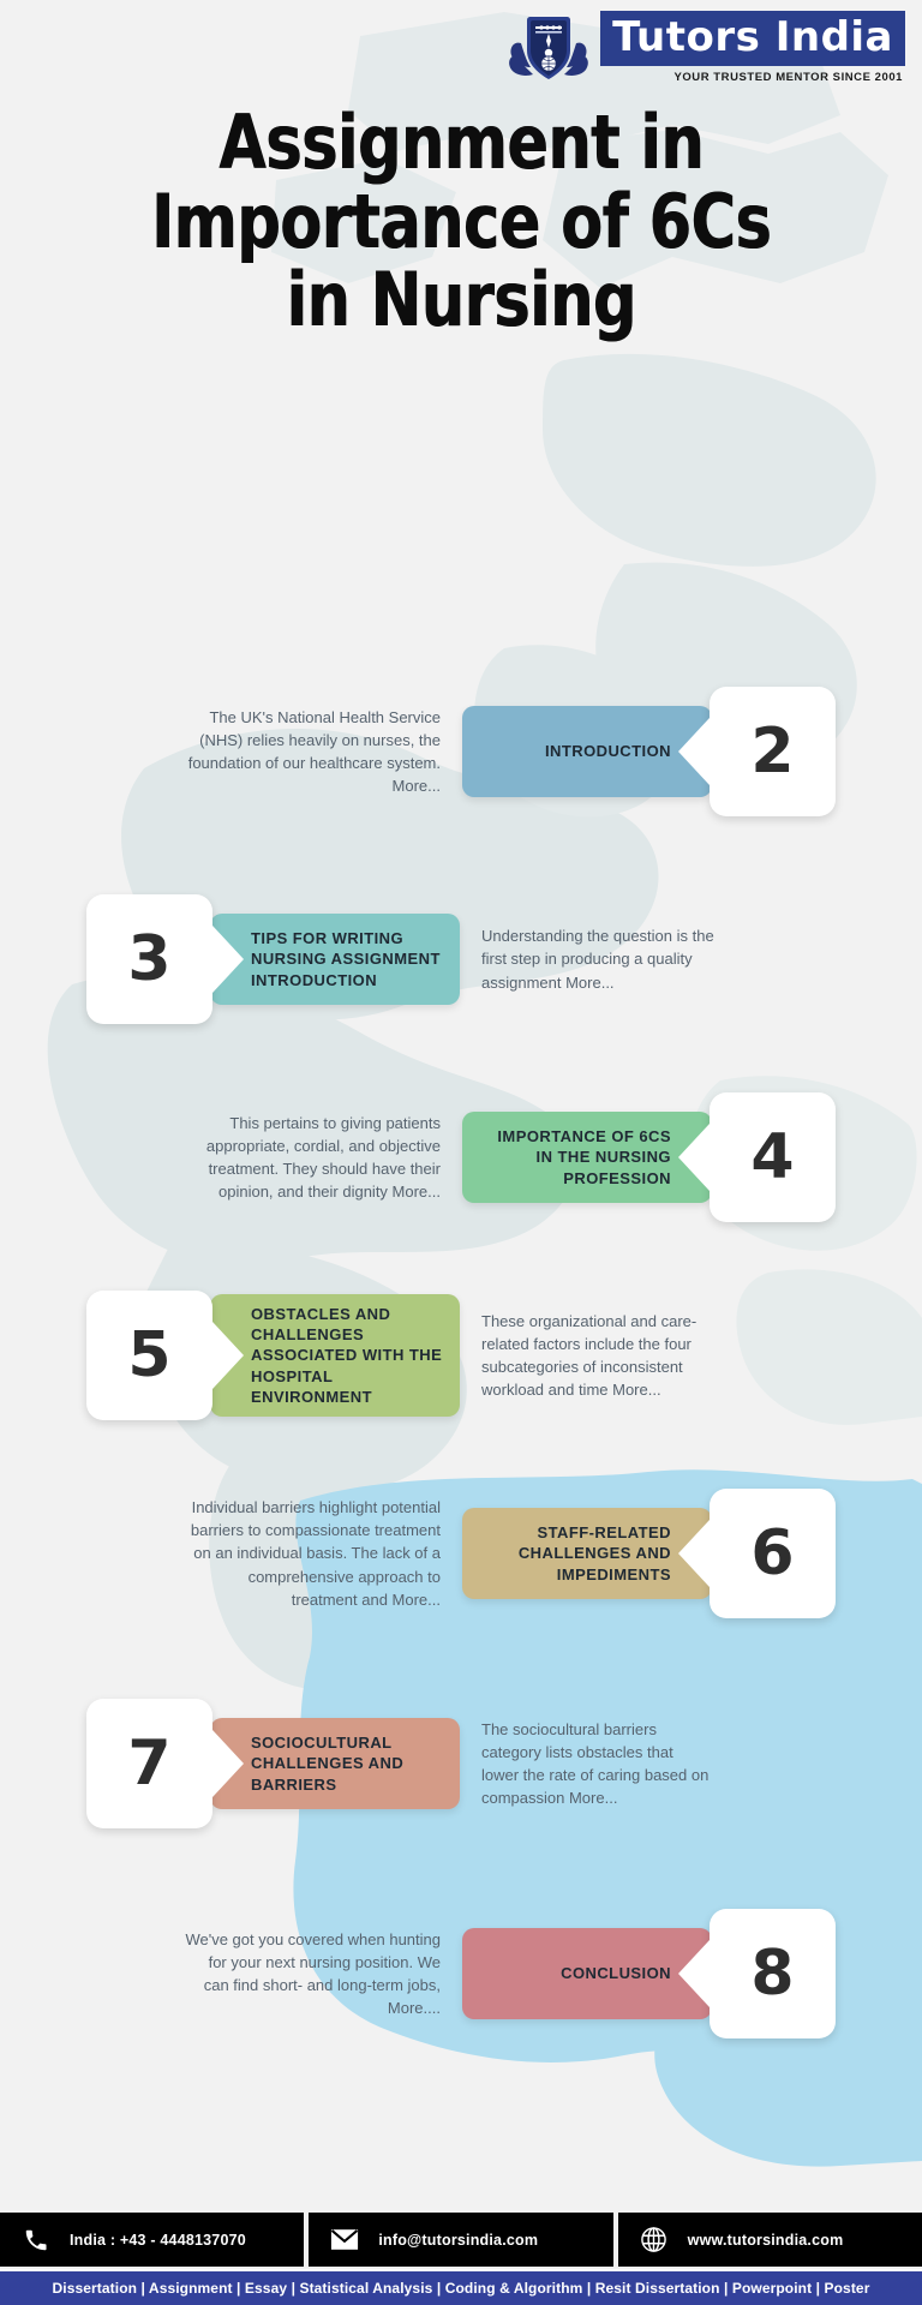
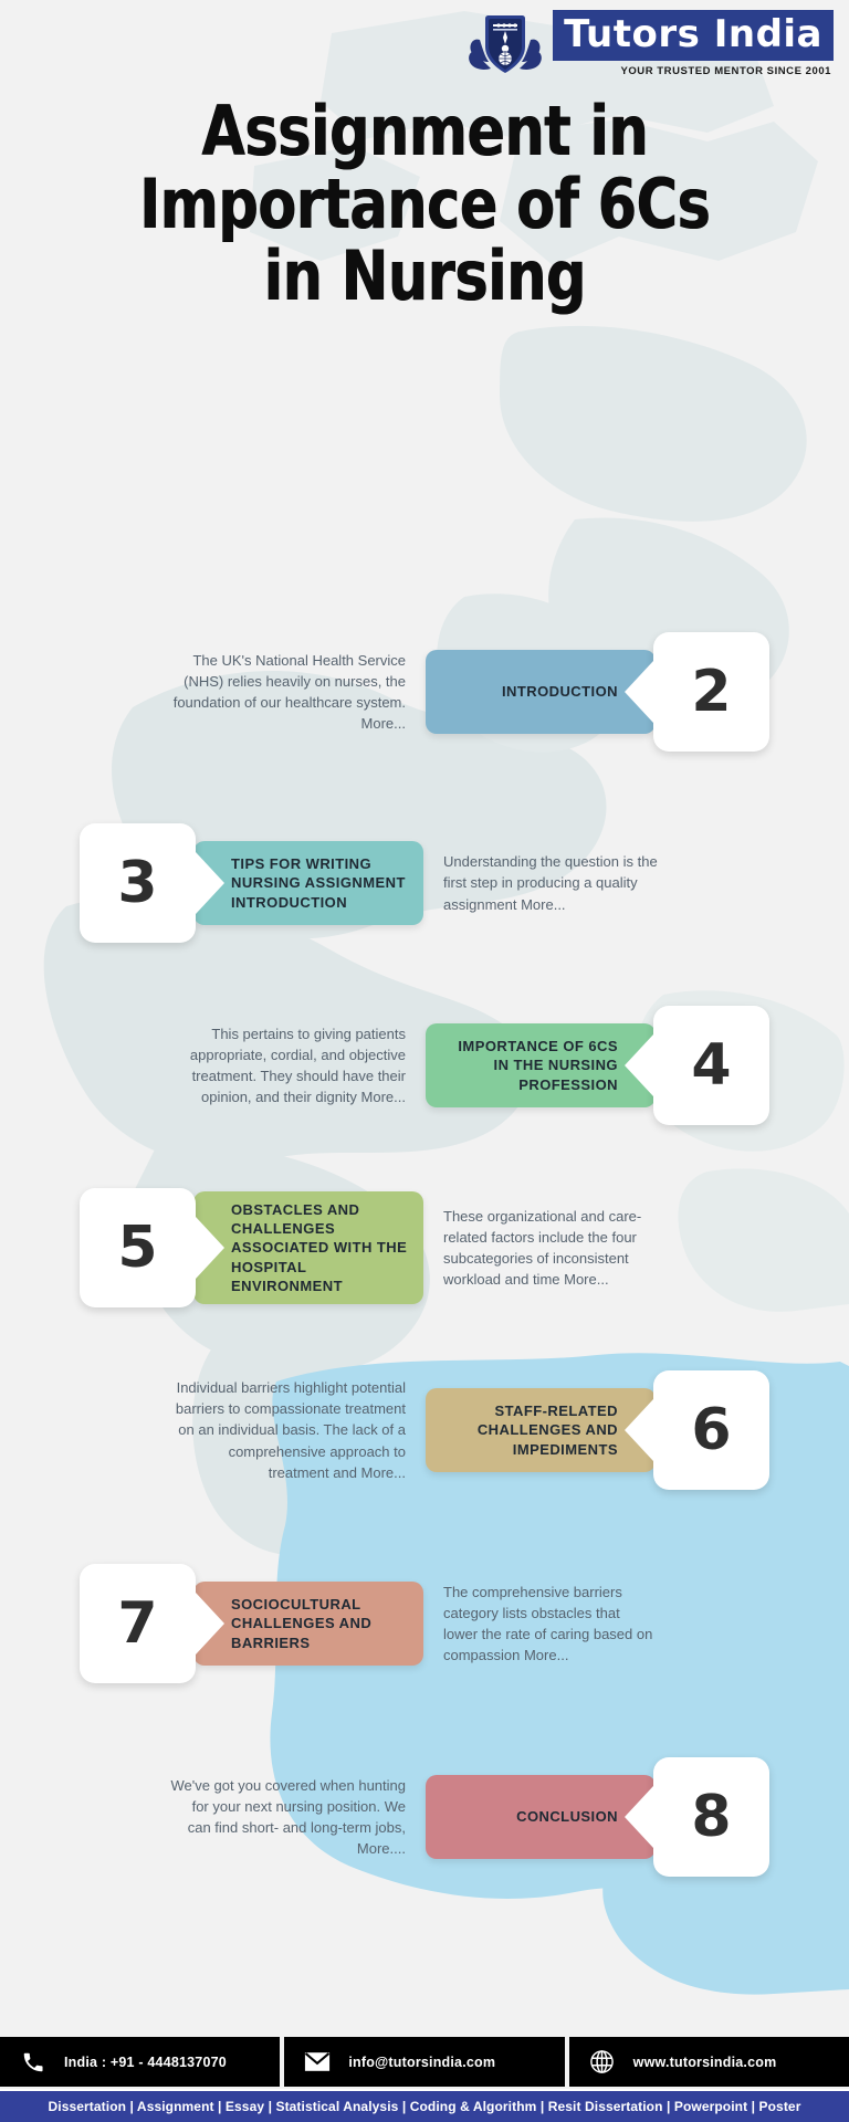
  Tutors India
  YOUR TRUSTED MENTOR SINCE 2001
  Assignment in
  Importance of 6Cs
  in Nursing
  2
  INTRODUCTION
  The UK's National Health Service (NHS) relies heavily on nurses, the foundation of our healthcare system. More...
  3
  TIPS FOR WRITING NURSING ASSIGNMENT INTRODUCTION
  Understanding the question is the first step in producing a quality assignment More...
  4
  IMPORTANCE OF 6CS IN THE NURSING PROFESSION
  This pertains to giving patients appropriate, cordial, and objective treatment. They should have their opinion, and their dignity More...
  5
  OBSTACLES AND CHALLENGES ASSOCIATED WITH THE HOSPITAL ENVIRONMENT
  These organizational and care-related factors include the four subcategories of inconsistent workload and time More...
  6
  STAFF-RELATED CHALLENGES AND IMPEDIMENTS
  Individual barriers highlight potential barriers to compassionate treatment on an individual basis. The lack of a comprehensive approach to treatment and More...
  7
  SOCIOCULTURAL CHALLENGES AND BARRIERS
- The sociocultural barriers category lists obstacles that lower the rate of caring based on compassion More...
+ The comprehensive barriers category lists obstacles that lower the rate of caring based on compassion More...
  8
  CONCLUSION
  We've got you covered when hunting for your next nursing position. We can find short- and long-term jobs, More....
- India : +43 - 4448137070
+ India : +91 - 4448137070
  info@tutorsindia.com
  www.tutorsindia.com
  Dissertation | Assignment | Essay | Statistical Analysis | Coding & Algorithm | Resit Dissertation | Powerpoint | Poster
